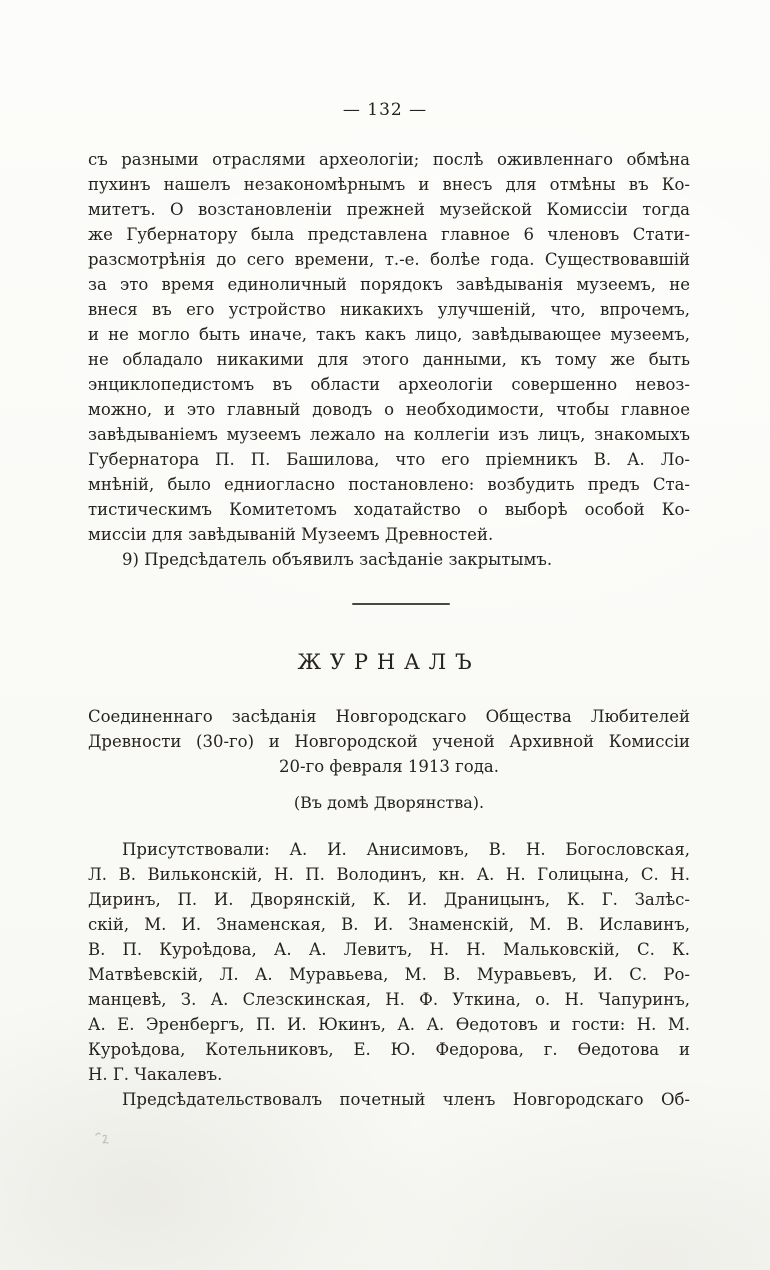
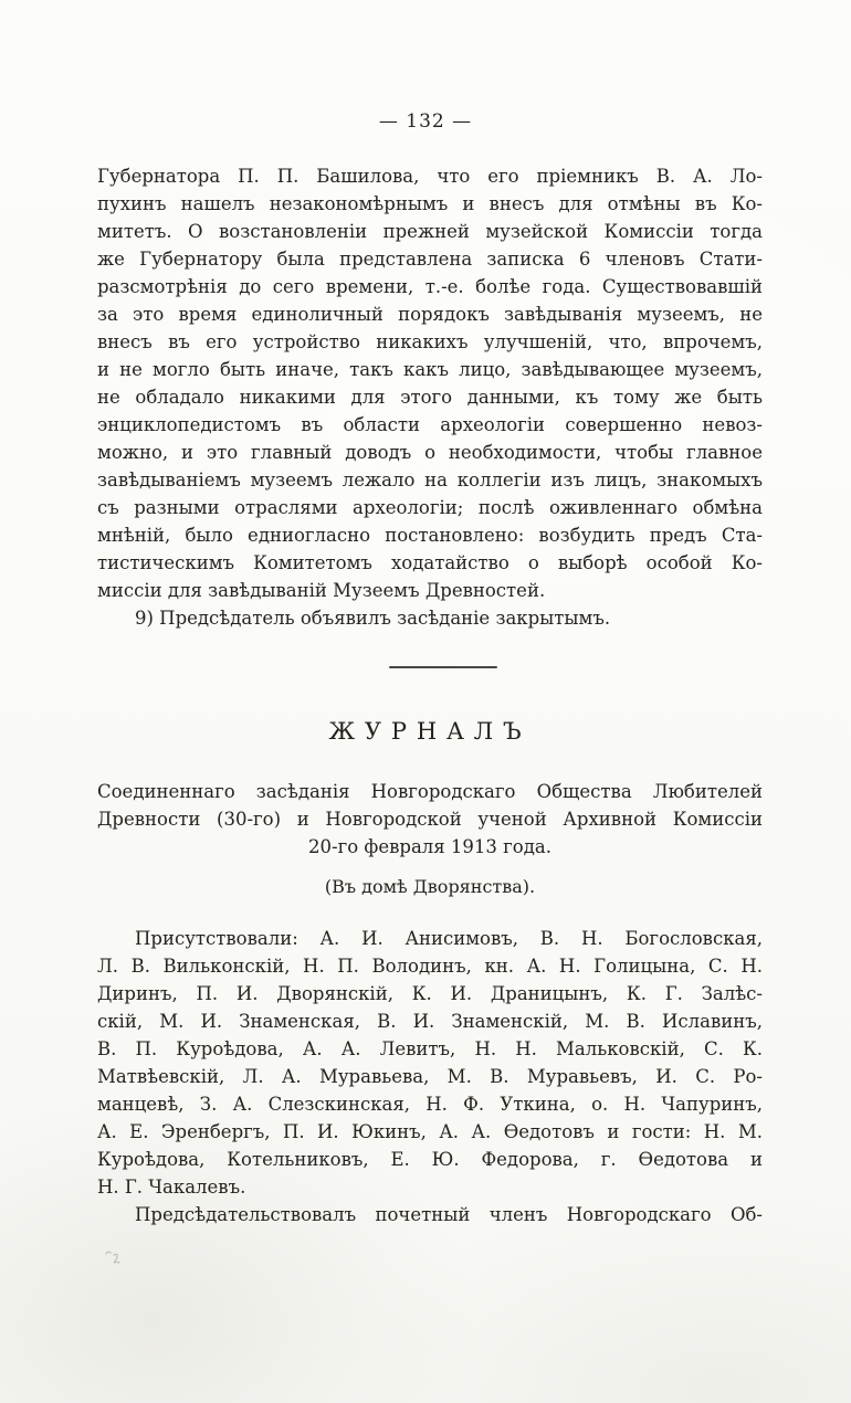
  — 132 —
- съ разными отраслями археологіи; послѣ оживленнаго обмѣна
+ Губернатора П. П. Башилова, что его пріемникъ В. А. Ло-
  пухинъ нашелъ незакономѣрнымъ и внесъ для отмѣны въ Ко-
  митетъ. О возстановленіи прежней музейской Комиссіи тогда
- же Губернатору была представлена главное 6 членовъ Стати-
+ же Губернатору была представлена записка 6 членовъ Стати-
  разсмотрѣнія до сего времени, т.-е. болѣе года. Существовавшій
  за это время единоличный порядокъ завѣдыванія музеемъ, не
- внеся въ его устройство никакихъ улучшеній, что, впрочемъ,
+ внесъ въ его устройство никакихъ улучшеній, что, впрочемъ,
  и не могло быть иначе, такъ какъ лицо, завѣдывающее музеемъ,
  не обладало никакими для этого данными, къ тому же быть
  энциклопедистомъ въ области археологіи совершенно невоз-
  можно, и это главный доводъ о необходимости, чтобы главное
  завѣдываніемъ музеемъ лежало на коллегіи изъ лицъ, знакомыхъ
- Губернатора П. П. Башилова, что его пріемникъ В. А. Ло-
+ съ разными отраслями археологіи; послѣ оживленнаго обмѣна
  мнѣній, было едниогласно постановлено: возбудить предъ Ста-
  тистическимъ Комитетомъ ходатайство о выборѣ особой Ко-
  миссіи для завѣдываній Музеемъ Древностей.
  9) Предсѣдатель объявилъ засѣданіе закрытымъ.
  ЖУРНАЛЪ
  Соединеннаго засѣданія Новгородскаго Общества Любителей
  Древности (30-го) и Новгородской ученой Архивной Комиссіи
  20-го февраля 1913 года.
  (Въ домѣ Дворянства).
  Присутствовали: А. И. Анисимовъ, В. Н. Богословская,
  Л. В. Вильконскій, Н. П. Володинъ, кн. А. Н. Голицына, С. Н.
  Диринъ, П. И. Дворянскій, К. И. Драницынъ, К. Г. Залѣс-
  скій, М. И. Знаменская, В. И. Знаменскій, М. В. Иславинъ,
  В. П. Куроѣдова, А. А. Левитъ, Н. Н. Мальковскій, С. К.
  Матвѣевскій, Л. А. Муравьева, М. В. Муравьевъ, И. С. Ро-
  манцевѣ, З. А. Слезскинская, Н. Ф. Уткина, о. Н. Чапуринъ,
  А. Е. Эренбергъ, П. И. Юкинъ, А. А. Ѳедотовъ и гости: Н. М.
  Куроѣдова, Котельниковъ, Е. Ю. Федорова, г. Ѳедотова и
  Н. Г. Чакалевъ.
  Предсѣдательствовалъ почетный членъ Новгородскаго Об-
